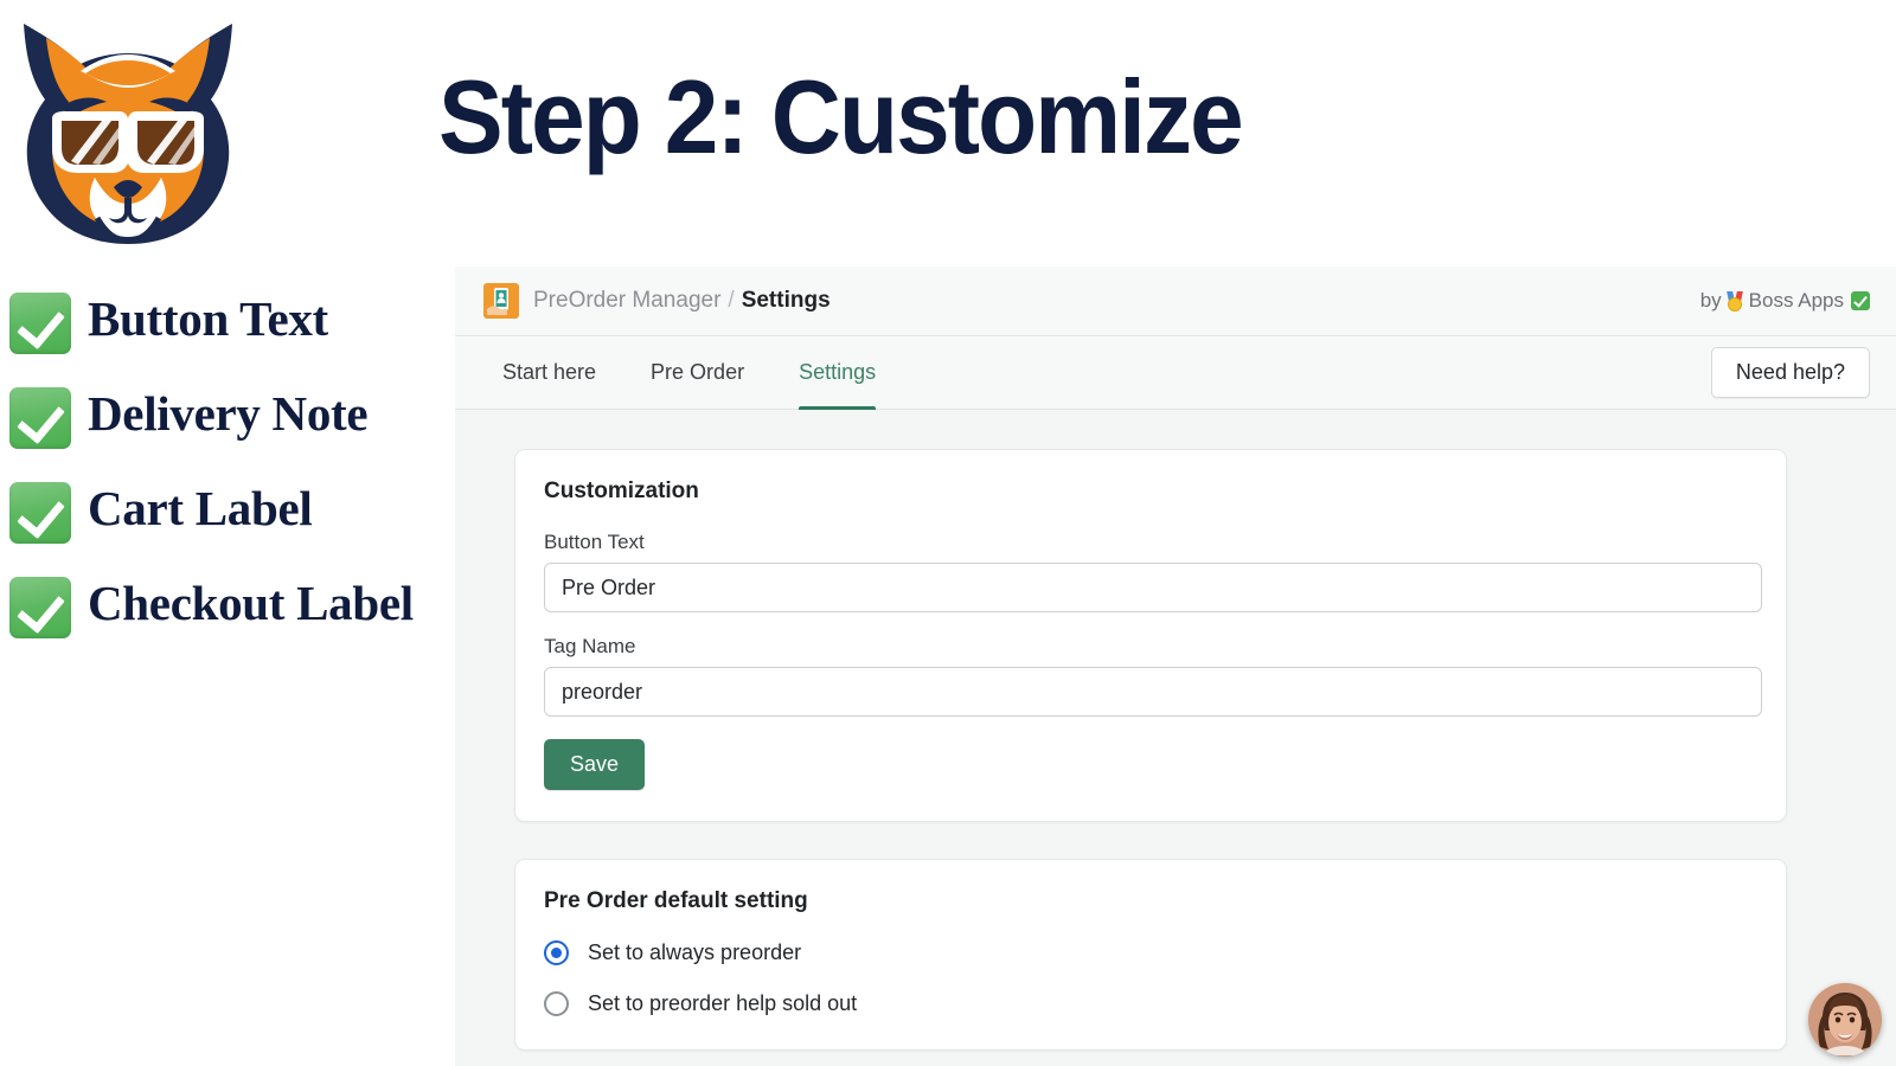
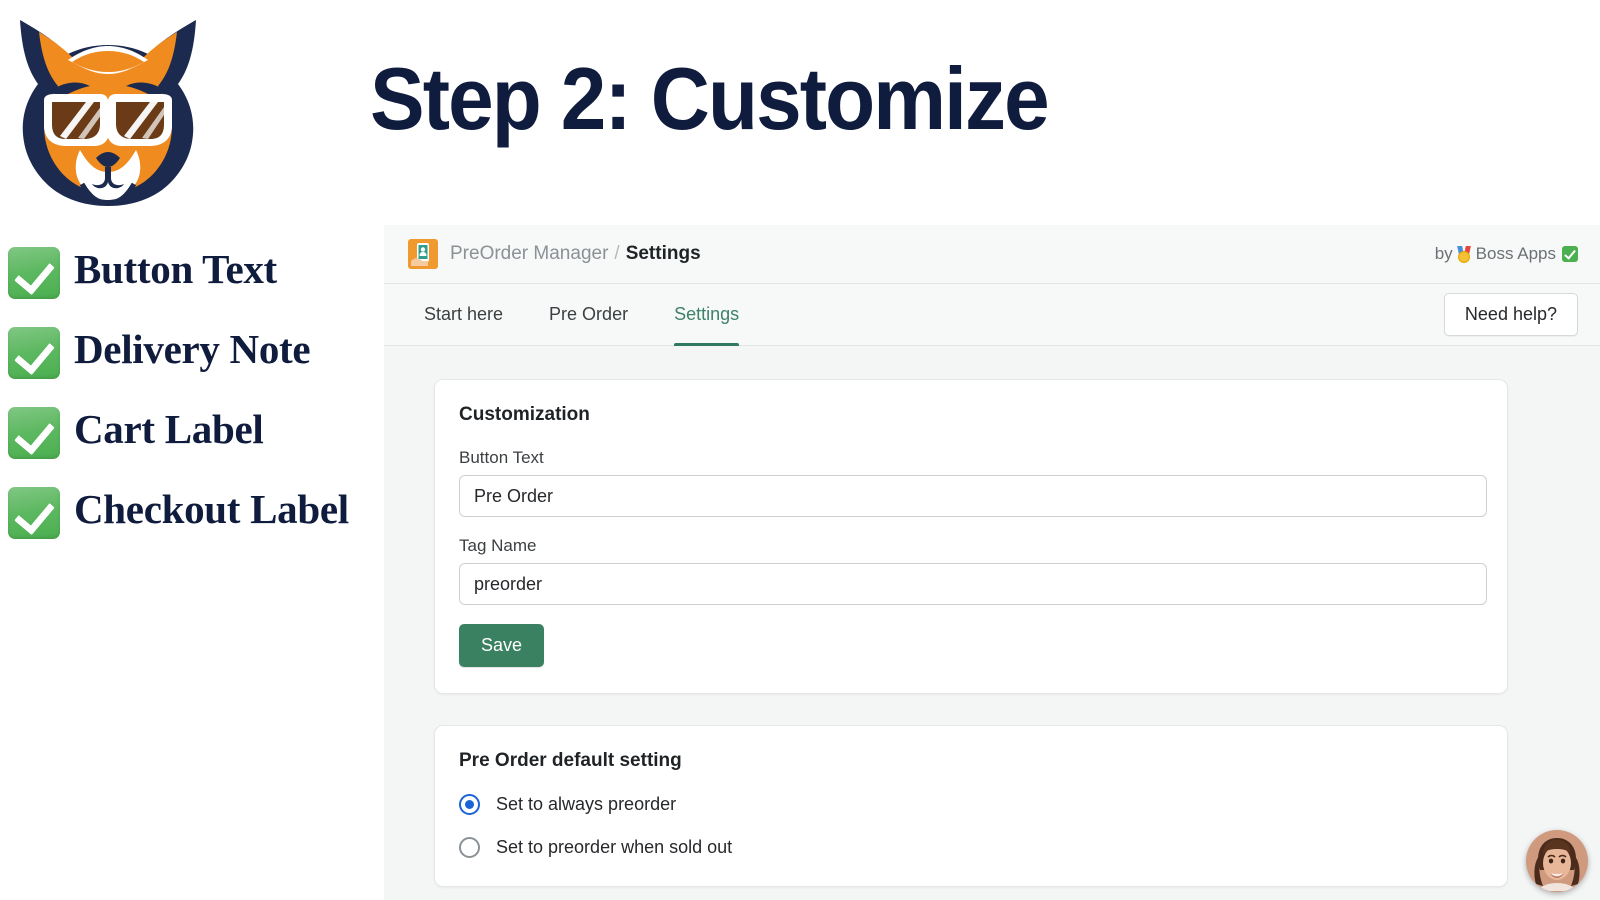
  Button Text
  Delivery Note
  Cart Label
  Checkout Label
  Step 2: Customize
  PreOrder Manager / Settings
  by
  Boss Apps
  Start here
  Pre Order
  Settings
  Need help?
  Customization
  Button Text
  Pre Order
  Tag Name
  preorder Save
  Pre Order default setting
  Set to always preorder
- Set to preorder help sold out
+ Set to preorder when sold out
